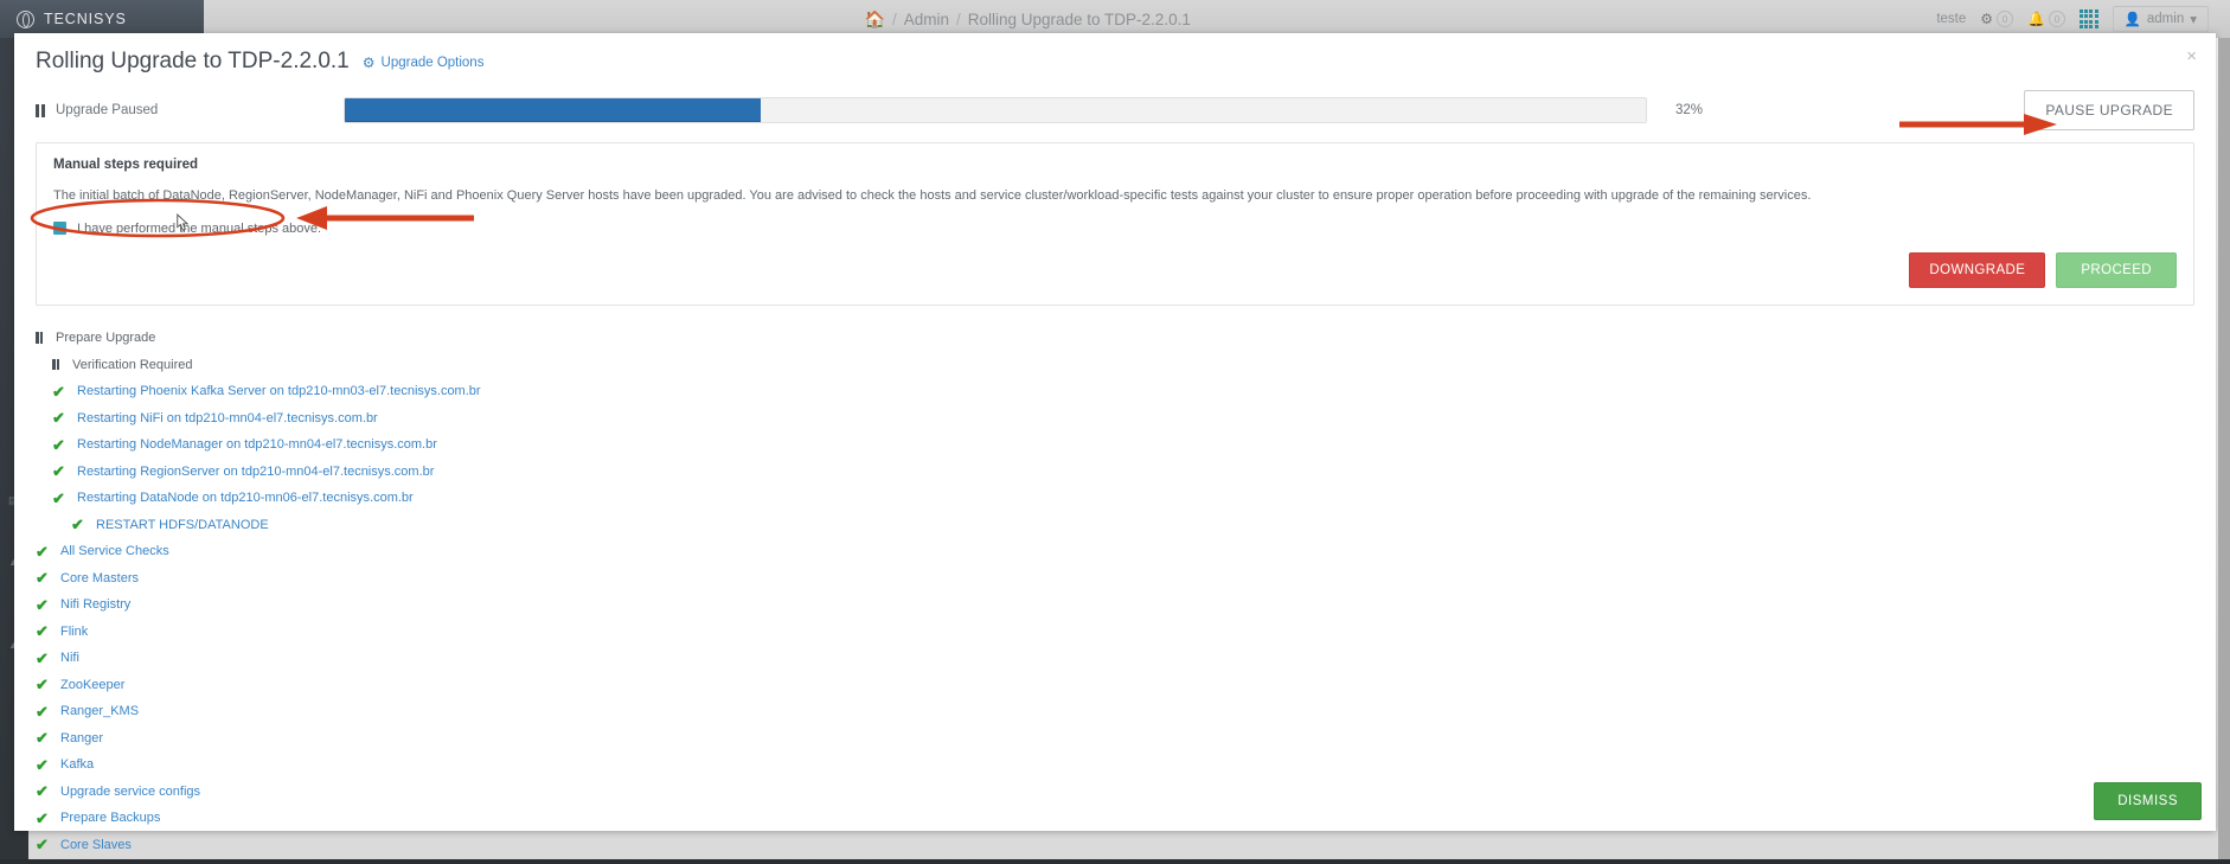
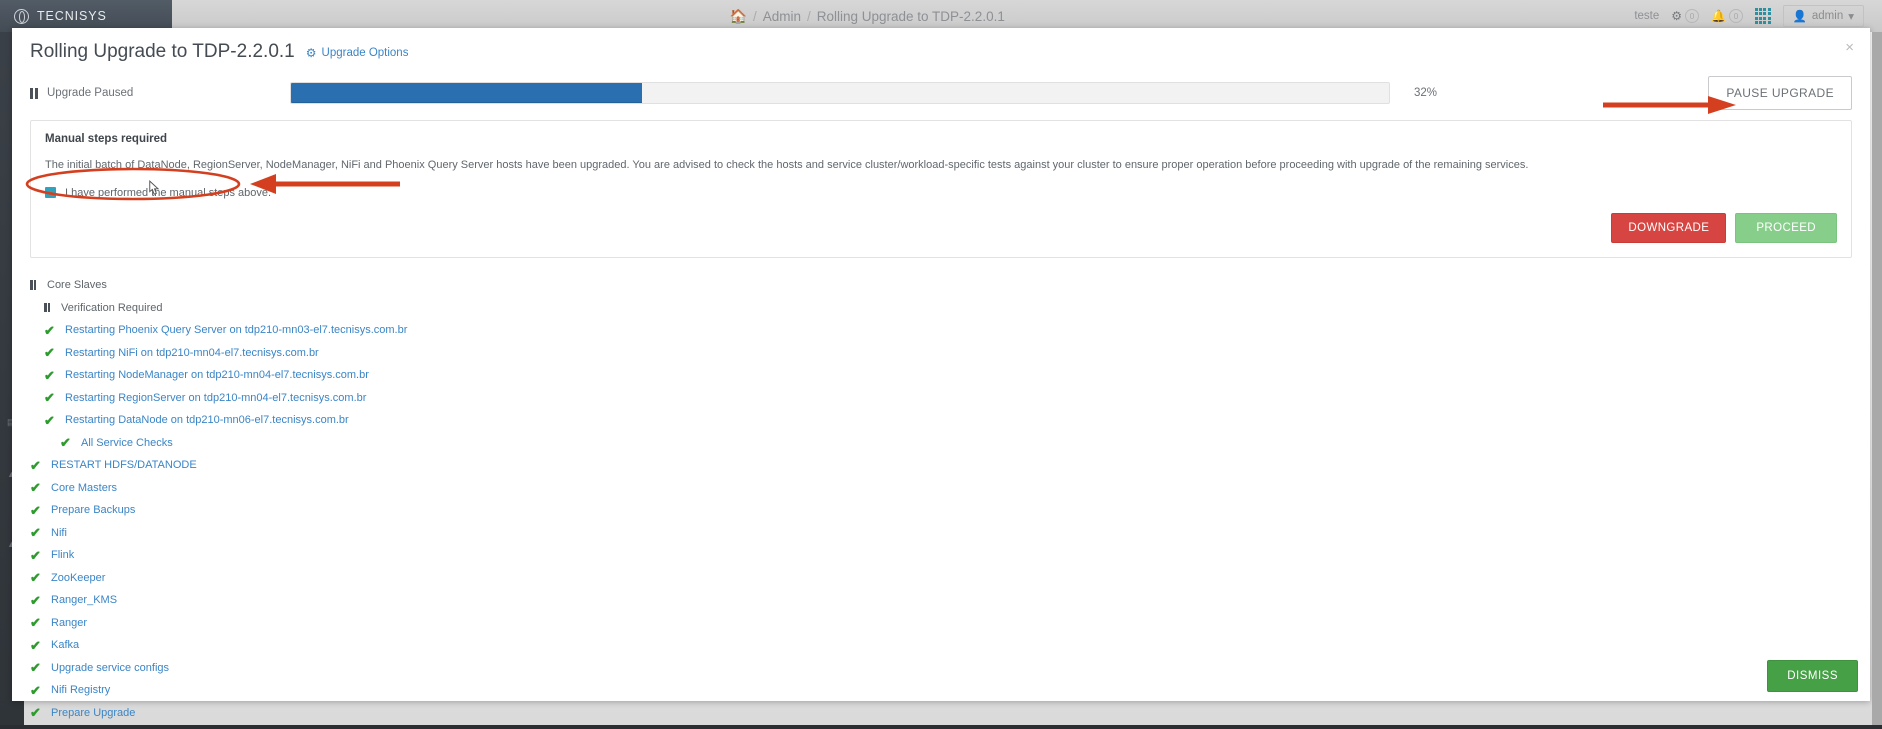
  TECNISYS
  🏠
  /
  Admin
  /
  Rolling Upgrade to TDP-2.2.0.1
  teste
  ⚙
  0
  🔔
  0
  👤
  admin
  ▾
  Rolling Upgrade to TDP-2.2.0.1
  ⚙
  Upgrade Options
  ×
  Upgrade Paused
  32%
  PAUSE UPGRADE
  Manual steps required
  The initial batch of DataNode, RegionServer, NodeManager, NiFi and Phoenix Query Server hosts have been upgraded. You are advised to check the hosts and service cluster/workload-specific tests against your cluster to ensure proper operation before proceeding with upgrade of the remaining services.
  I have performed the manualps above.
  DOWNGRADE
  PROCEED
- Prepare Upgrade
+ Core Slaves
  Verification Required
  ✔
- Restarting Phoenix Kafka Server on tdp210-mn03-el7.tecnisys.com.br
+ Restarting Phoenix Query Server on tdp210-mn03-el7.tecnisys.com.br
  ✔
  Restarting NiFi on tdp210-mn04-el7.tecnisys.com.br
  ✔
  Restarting NodeManager on tdp210-mn04-el7.tecnisys.com.br
  ✔
  Restarting RegionServer on tdp210-mn04-el7.tecnisys.com.br
  ✔
  Restarting DataNode on tdp210-mn06-el7.tecnisys.com.br
  ✔
- RESTART HDFS/DATANODE
+ All Service Checks
  ✔
- All Service Checks
+ RESTART HDFS/DATANODE
  ✔
  Core Masters
  ✔
- Nifi Registry
+ Prepare Backups
  ✔
- Flink
+ Nifi
  ✔
- Nifi
+ Flink
  ✔
  ZooKeeper
  ✔
  Ranger_KMS
  ✔
  Ranger
  ✔
  Kafka
  ✔
  Upgrade service configs
  ✔
- Prepare Backups
+ Nifi Registry
  ✔
- Core Slaves
+ Prepare Upgrade
  DISMISS
